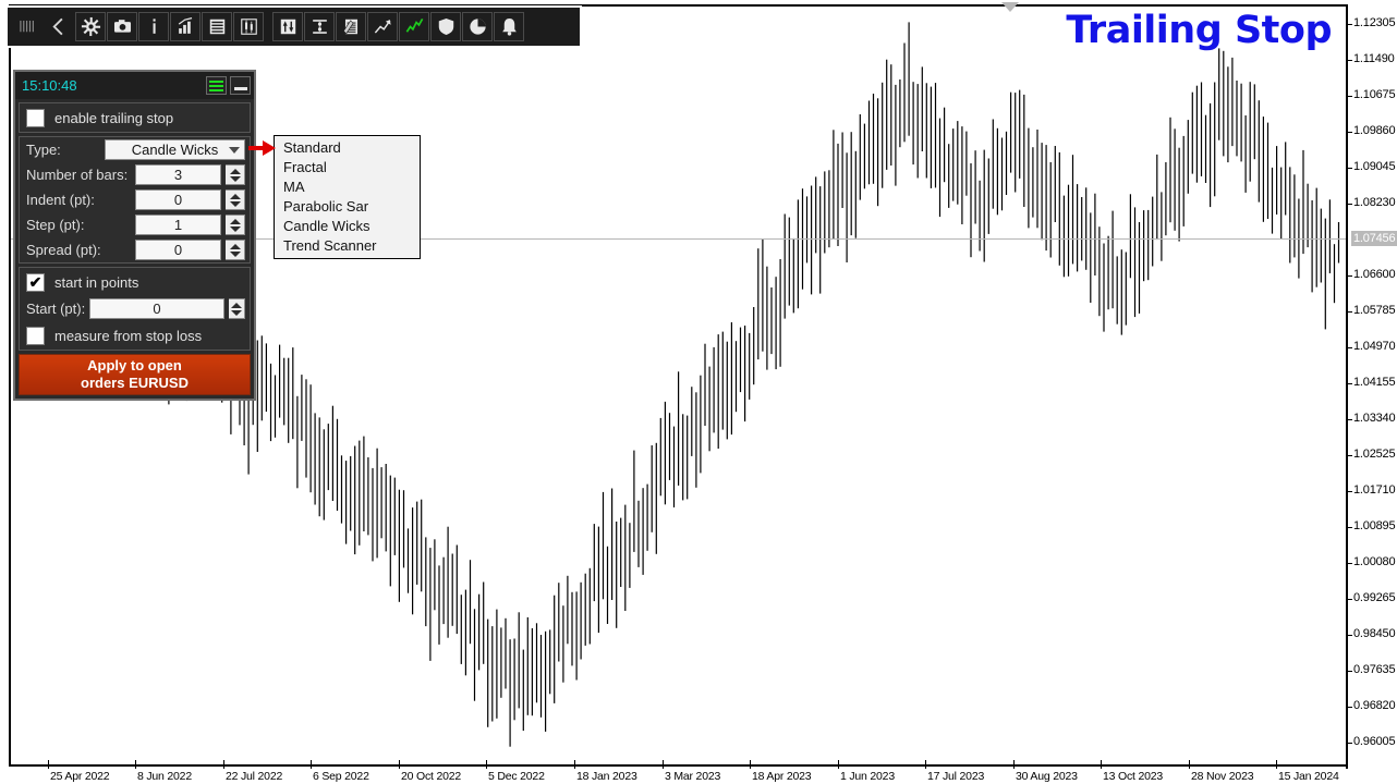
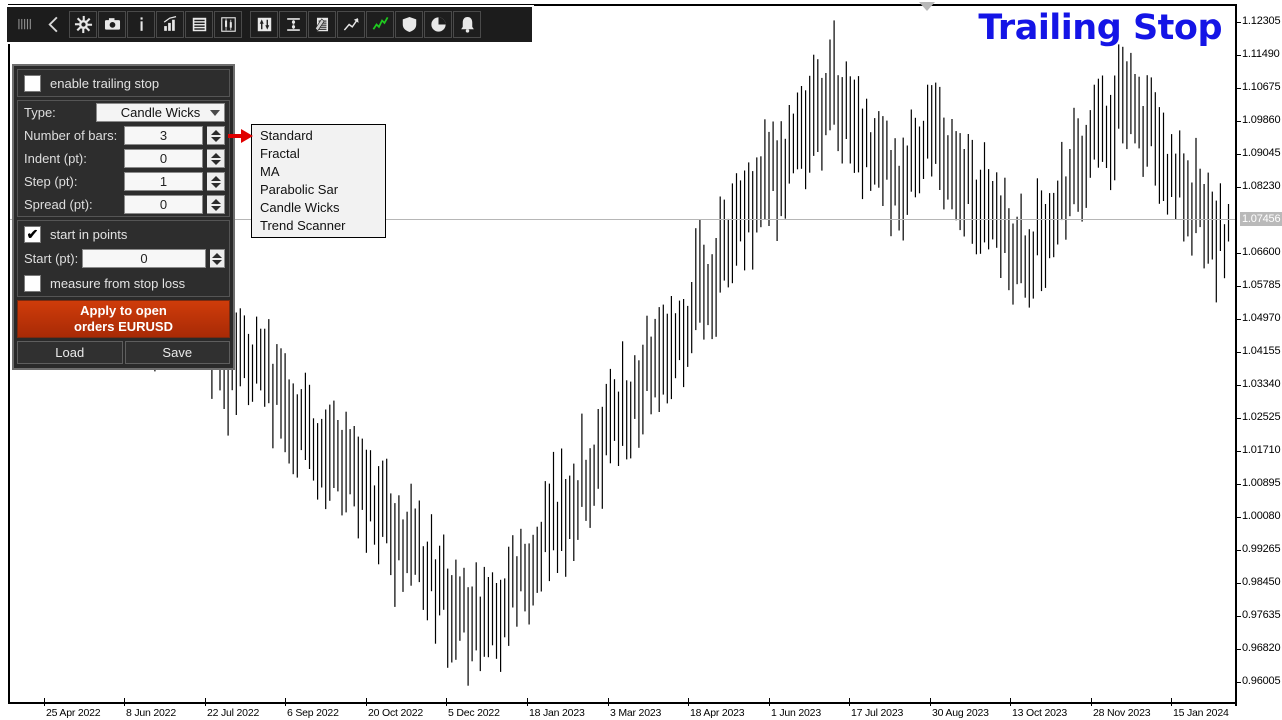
  1.12305
  1.11490
  1.10675
  1.09860
  1.09045
  1.08230
  1.06600
  1.05785
  1.04970
  1.04155
  1.03340
  1.02525
  1.01710
  1.00895
  1.00080
  0.99265
  0.98450
  0.97635
  0.96820
  0.96005
  1.07456
  25 Apr 2022
  8 Jun 2022
  22 Jul 2022
  6 Sep 2022
  20 Oct 2022
  5 Dec 2022
  18 Jan 2023
  3 Mar 2023
  18 Apr 2023
  1 Jun 2023
  17 Jul 2023
  30 Aug 2023
  13 Oct 2023
  28 Nov 2023
  15 Jan 2024
  Trailing Stop
- 15:10:48
  enable trailing stop
  Type:
  Candle Wicks
  Number of bars:
  3
  Indent (pt):
  0
  Step (pt):
  1
  Spread (pt):
  0
  ✔
  start in points
  Start (pt):
  0
  measure from stop loss
  Apply to open
  orders EURUSD
+ Load
+ Save
  Standard
  Fractal
  MA
  Parabolic Sar
  Candle Wicks
  Trend Scanner
